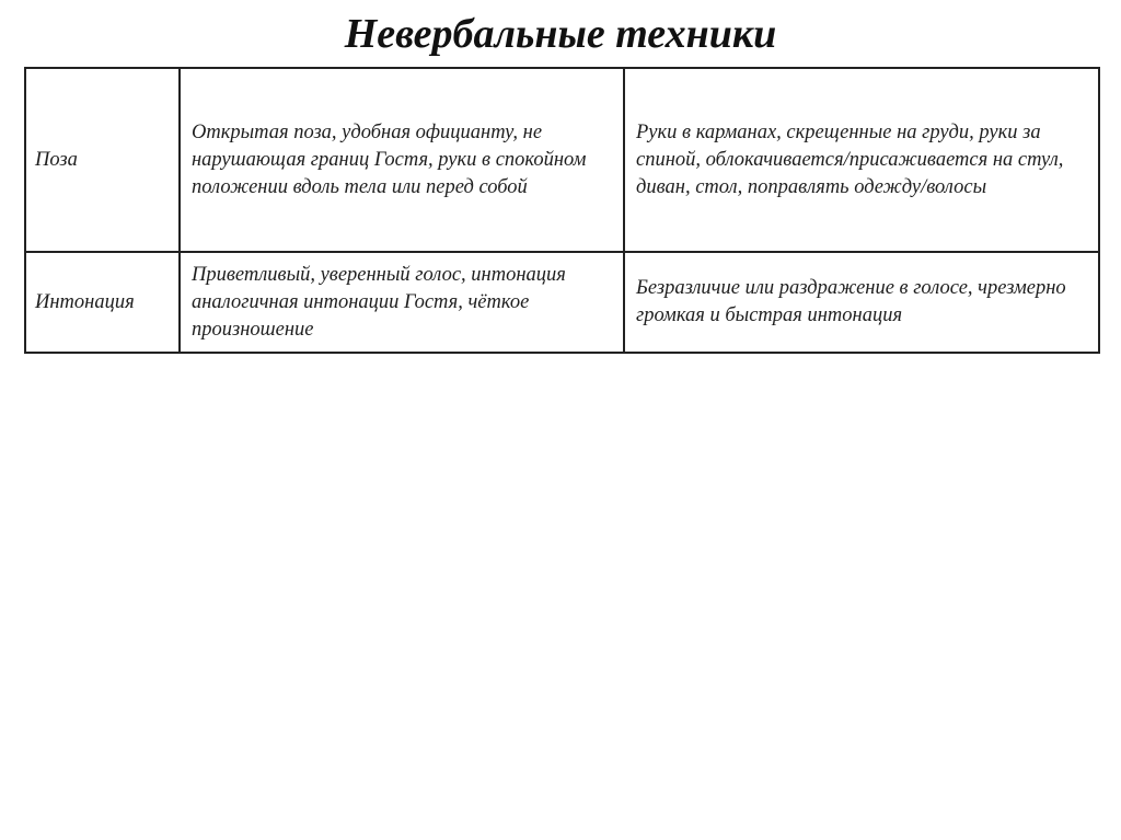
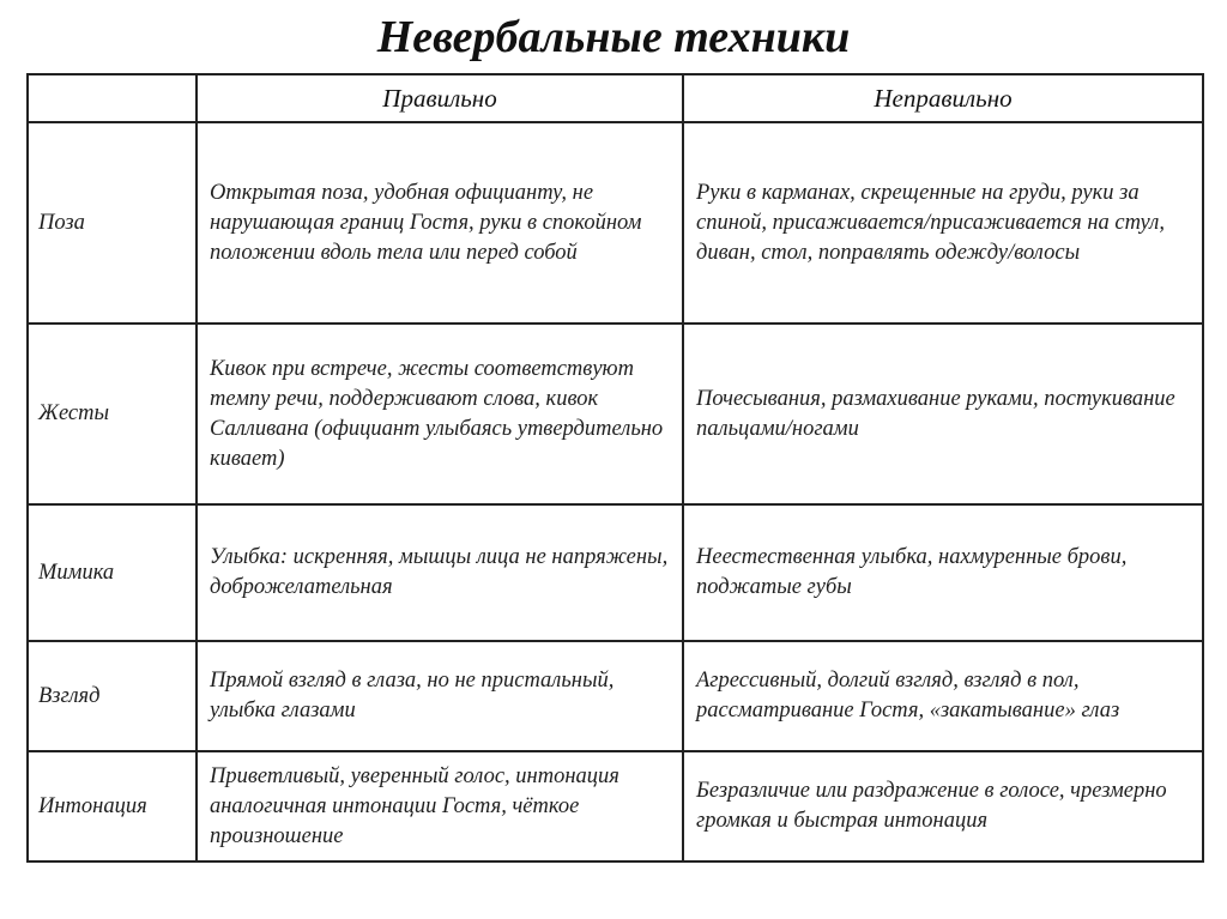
  Невербальные техники
+ 	Правильно	Неправильно
- Поза	Открытая поза, удобная официанту, не нарушающая границ Гостя, руки в спокойном положении вдоль тела или перед собой	Руки в карманах, скрещенные на груди, руки за спиной, облокачивается/присаживается на стул, диван, стол, поправлять одежду/волосы
+ Поза	Открытая поза, удобная официанту, не нарушающая границ Гостя, руки в спокойном положении вдоль тела или перед собой	Руки в карманах, скрещенные на груди, руки за спиной, присаживается/присаживается на стул, диван, стол, поправлять одежду/волосы
+ Жесты	Кивок при встрече, жесты соответствуют темпу речи, поддерживают слова, кивок Салливана (официант улыбаясь утвердительно кивает)	Почесывания, размахивание руками, постукивание пальцами/ногами
+ Мимика	Улыбка: искренняя, мышцы лица не напряжены, доброжелательная	Неестественная улыбка, нахмуренные брови, поджатые губы
+ Взгляд	Прямой взгляд в глаза, но не пристальный, улыбка глазами	Агрессивный, долгий взгляд, взгляд в пол, рассматривание Гостя, «закатывание» глаз
  Интонация	Приветливый, уверенный голос, интонация аналогичная интонации Гостя, чёткое произношение	Безразличие или раздражение в голосе, чрезмерно громкая и быстрая интонация
